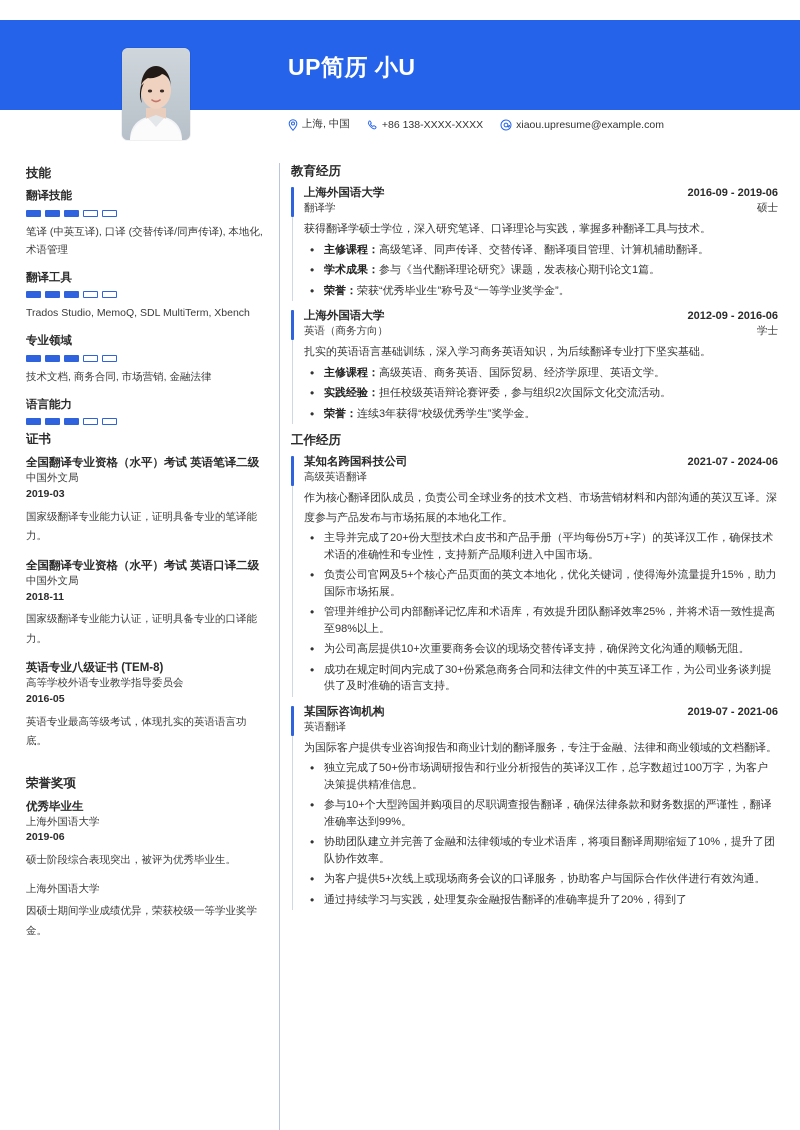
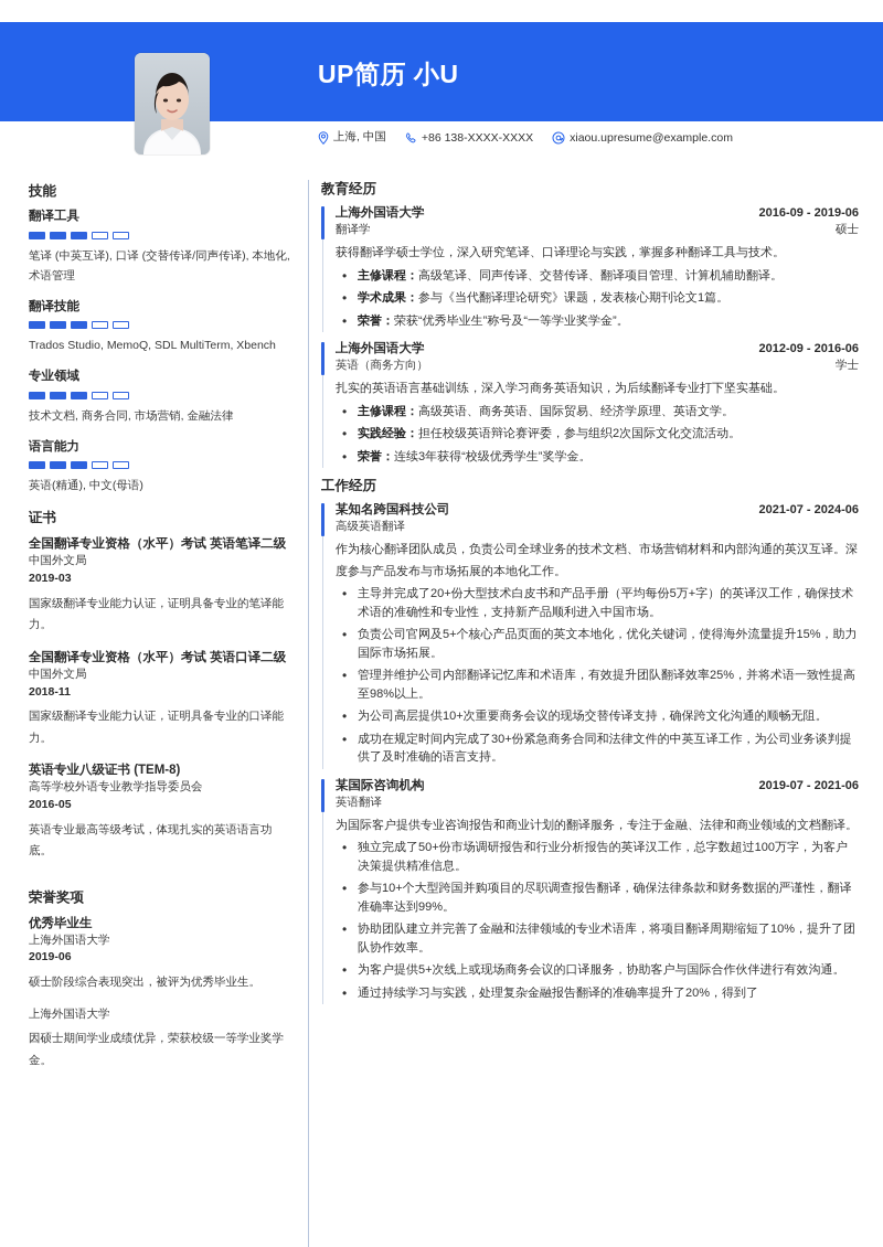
  UP简历 小U
  上海, 中国
  +86 138-XXXX-XXXX
  xiaou.upresume@example.com
  技能
- 翻译技能
+ 翻译工具
  笔译 (中英互译), 口译 (交替传译/同声传译), 本地化, 术语管理
- 翻译工具
+ 翻译技能
  Trados Studio, MemoQ, SDL MultiTerm, Xbench
  专业领域
  技术文档, 商务合同, 市场营销, 金融法律
  语言能力
+ 英语(精通), 中文(母语)
  证书
  全国翻译专业资格（水平）考试 英语笔译二级
  中国外文局
  2019-03
  国家级翻译专业能力认证，证明具备专业的笔译能力。
  全国翻译专业资格（水平）考试 英语口译二级
  中国外文局
  2018-11
  国家级翻译专业能力认证，证明具备专业的口译能力。
  英语专业八级证书 (TEM-8)
  高等学校外语专业教学指导委员会
  2016-05
  英语专业最高等级考试，体现扎实的英语语言功底。
  荣誉奖项
  优秀毕业生
  上海外国语大学
  2019-06
  硕士阶段综合表现突出，被评为优秀毕业生。
  上海外国语大学
  因硕士期间学业成绩优异，荣获校级一等学业奖学金。
  教育经历
  上海外国语大学
  2016-09 - 2019-06
  翻译学
  硕士
  获得翻译学硕士学位，深入研究笔译、口译理论与实践，掌握多种翻译工具与技术。
  主修课程：高级笔译、同声传译、交替传译、翻译项目管理、计算机辅助翻译。
  学术成果：参与《当代翻译理论研究》课题，发表核心期刊论文1篇。
  荣誉：荣获“优秀毕业生”称号及“一等学业奖学金”。
  上海外国语大学
  2012-09 - 2016-06
  英语（商务方向）
  学士
  扎实的英语语言基础训练，深入学习商务英语知识，为后续翻译专业打下坚实基础。
  主修课程：高级英语、商务英语、国际贸易、经济学原理、英语文学。
  实践经验：担任校级英语辩论赛评委，参与组织2次国际文化交流活动。
  荣誉：连续3年获得“校级优秀学生”奖学金。
  工作经历
  某知名跨国科技公司
  2021-07 - 2024-06
  高级英语翻译
  作为核心翻译团队成员，负责公司全球业务的技术文档、市场营销材料和内部沟通的英汉互译。深度参与产品发布与市场拓展的本地化工作。
  主导并完成了20+份大型技术白皮书和产品手册（平均每份5万+字）的英译汉工作，确保技术术语的准确性和专业性，支持新产品顺利进入中国市场。
  负责公司官网及5+个核心产品页面的英文本地化，优化关键词，使得海外流量提升15%，助力国际市场拓展。
  管理并维护公司内部翻译记忆库和术语库，有效提升团队翻译效率25%，并将术语一致性提高至98%以上。
  为公司高层提供10+次重要商务会议的现场交替传译支持，确保跨文化沟通的顺畅无阻。
  成功在规定时间内完成了30+份紧急商务合同和法律文件的中英互译工作，为公司业务谈判提供了及时准确的语言支持。
  某国际咨询机构
  2019-07 - 2021-06
  英语翻译
  为国际客户提供专业咨询报告和商业计划的翻译服务，专注于金融、法律和商业领域的文档翻译。
  独立完成了50+份市场调研报告和行业分析报告的英译汉工作，总字数超过100万字，为客户决策提供精准信息。
  参与10+个大型跨国并购项目的尽职调查报告翻译，确保法律条款和财务数据的严谨性，翻译准确率达到99%。
  协助团队建立并完善了金融和法律领域的专业术语库，将项目翻译周期缩短了10%，提升了团队协作效率。
  为客户提供5+次线上或现场商务会议的口译服务，协助客户与国际合作伙伴进行有效沟通。
  通过持续学习与实践，处理复杂金融报告翻译的准确率提升了20%，得到了
